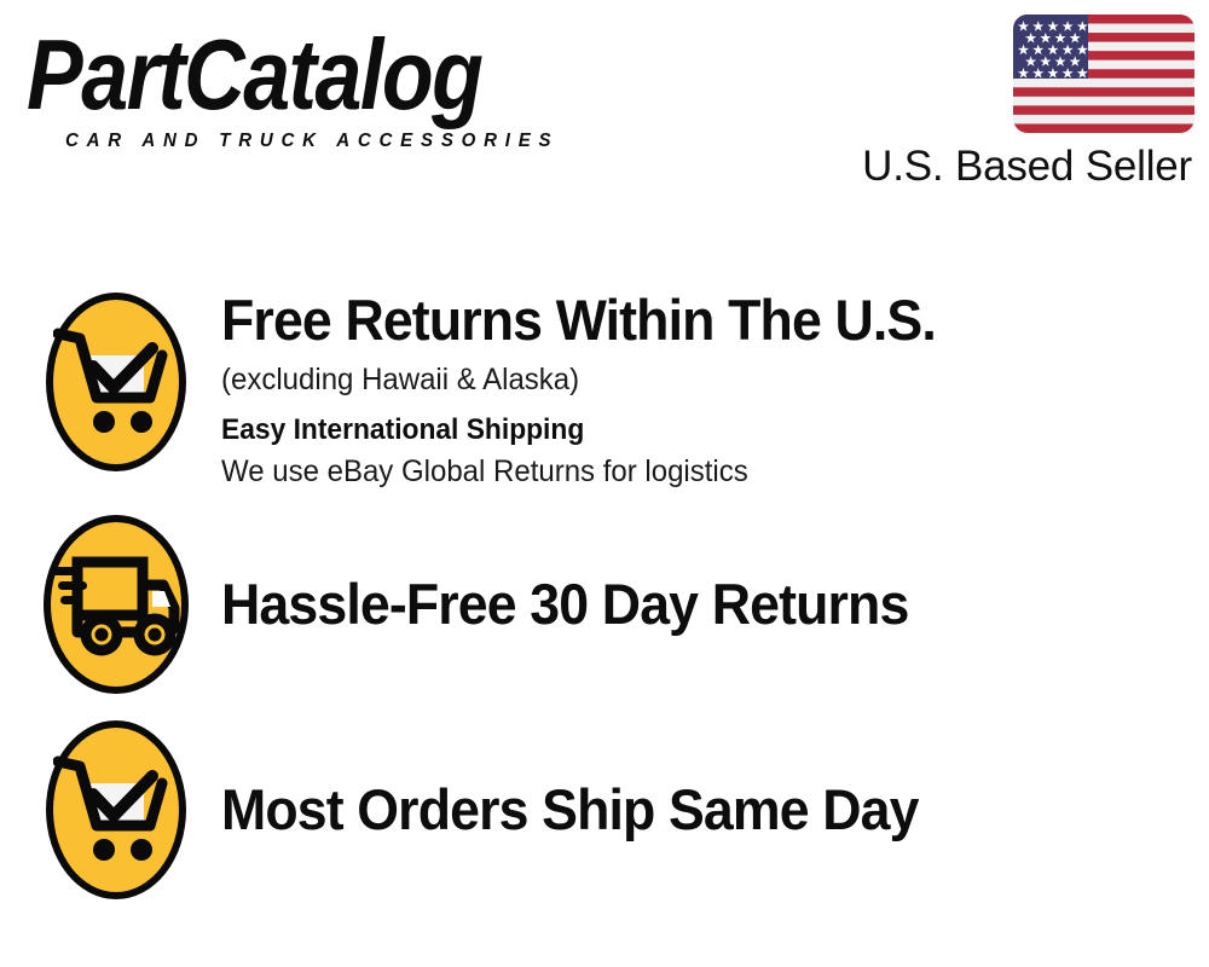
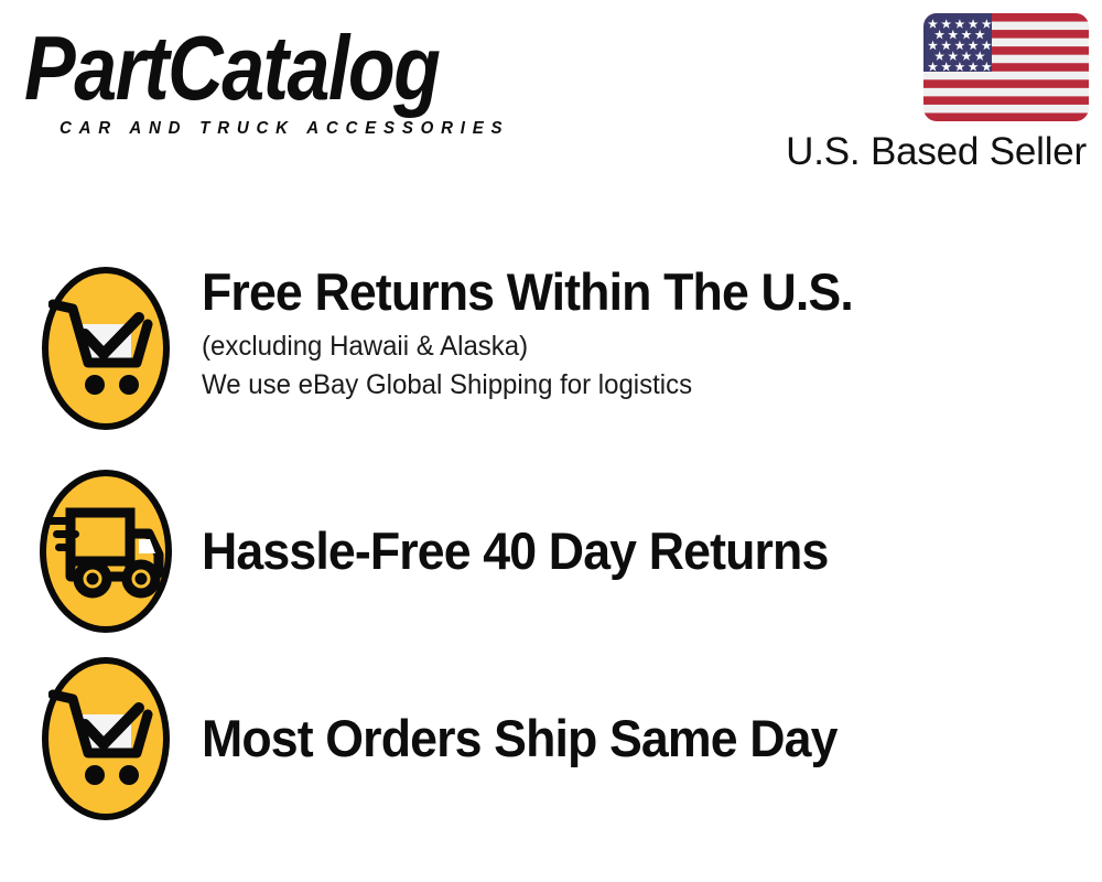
  PartCatalog
  CAR AND TRUCK ACCESSORIES
  U.S. Based Seller
  Free Returns Within The U.S.
  (excluding Hawaii & Alaska)
- Easy International Shipping
- We use eBay Global Returns for logistics
+ We use eBay Global Shipping for logistics
- Hassle-Free 30 Day Returns
+ Hassle-Free 40 Day Returns
  Most Orders Ship Same Day
